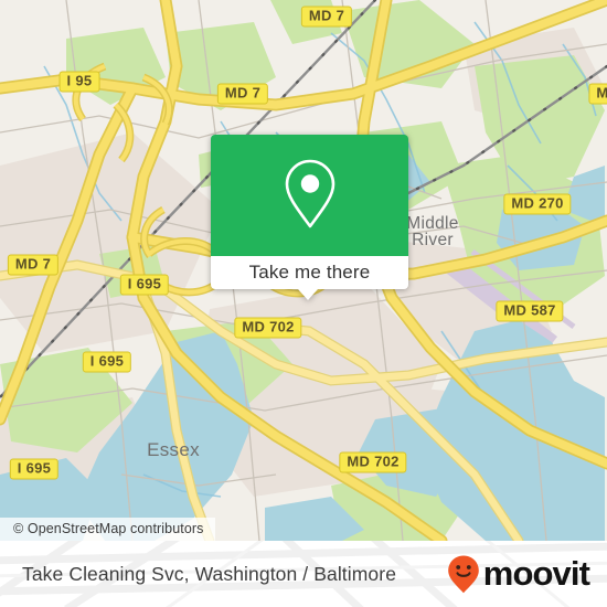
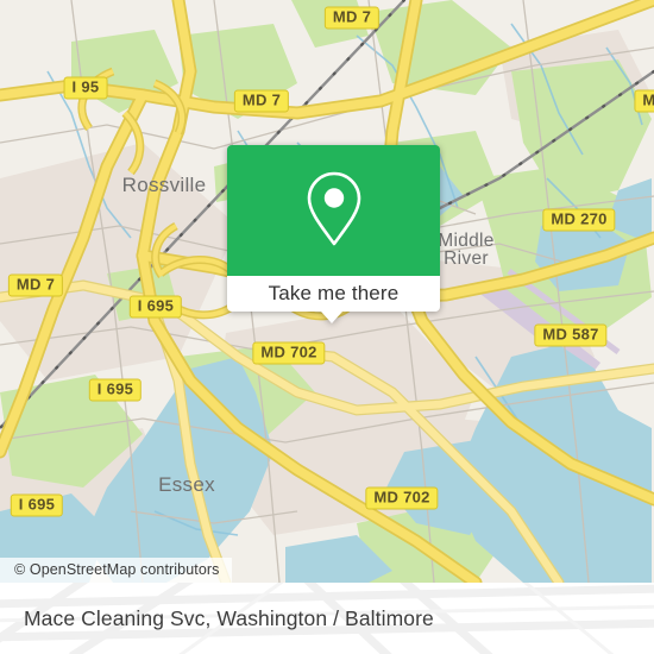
+ Rossville
  Middle
  River
  Essex
  MD 7
  I 95
  MD 7
  MD 270
  M
  MD 7
  I 695
  MD 587
  MD 702
  I 695
  I 695
  MD 702
  © OpenStreetMap contributors
  Take me there
- Take Cleaning Svc, Washington / Baltimore
+ Mace Cleaning Svc, Washington / Baltimore
- moovit
